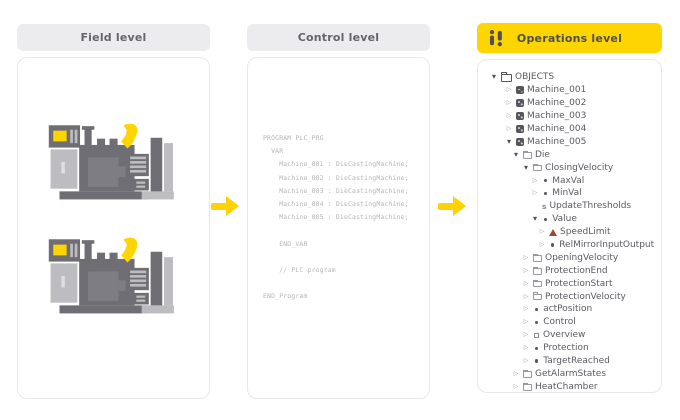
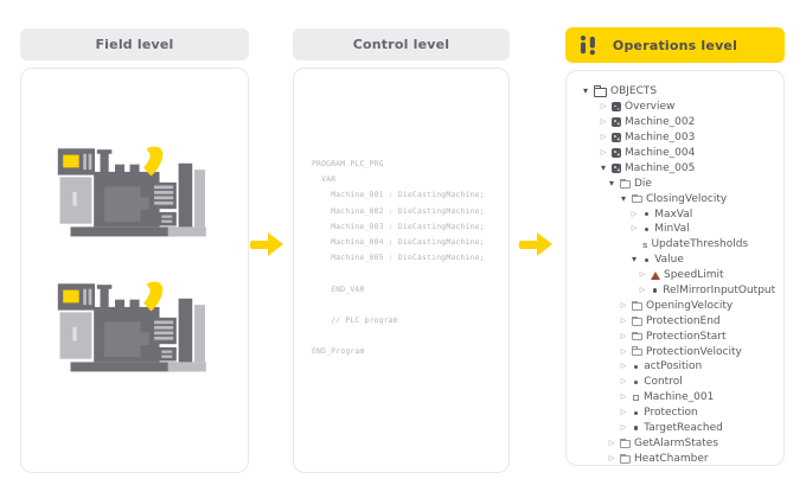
  Field level
  Control level
  PROGRAM PLC_PRG
  VAR
  Machine_001 : DieCastingMachine;
  Machine_002 : DieCastingMachine;
  Machine_003 : DieCastingMachine;
  Machine_004 : DieCastingMachine;
  Machine_005 : DieCastingMachine;
  END_VAR
  // PLC program
  END_Program
  Operations level
  ▾
  OBJECTS
- Machine_001
+ Overview
  Machine_002
  Machine_003
  Machine_004
  ▾
  Machine_005
  ▾
  Die
  ▾
  ClosingVelocity
  MaxVal
  MinVal
  s
  UpdateThresholds
  ▾
  Value
  SpeedLimit
  RelMirrorInputOutput
  OpeningVelocity
  ProtectionEnd
  ProtectionStart
  ProtectionVelocity
  actPosition
  Control
- Overview
+ Machine_001
  Protection
  TargetReached
  GetAlarmStates
  HeatChamber
